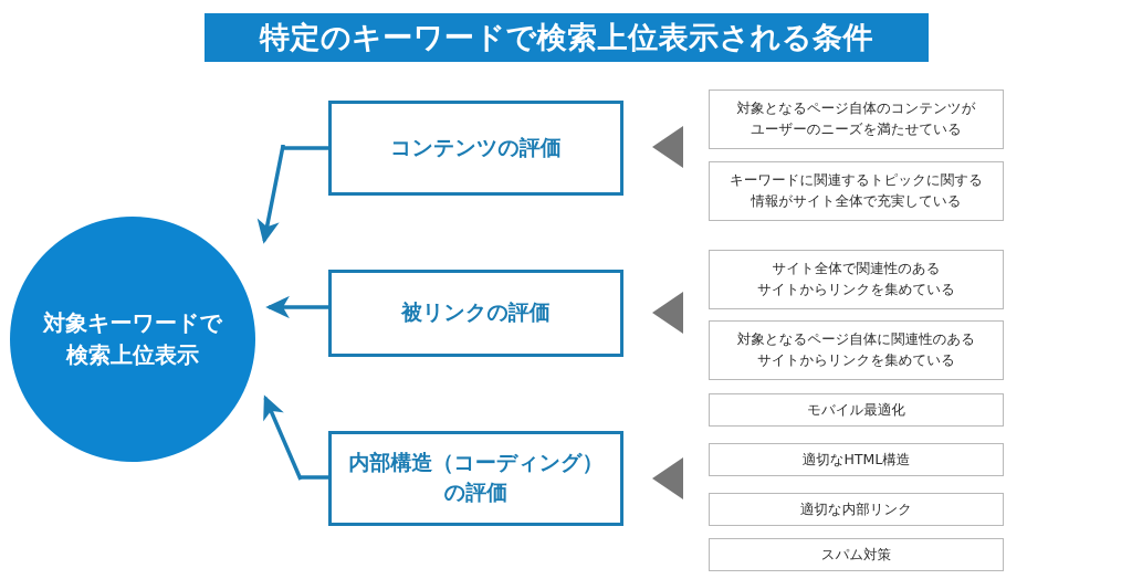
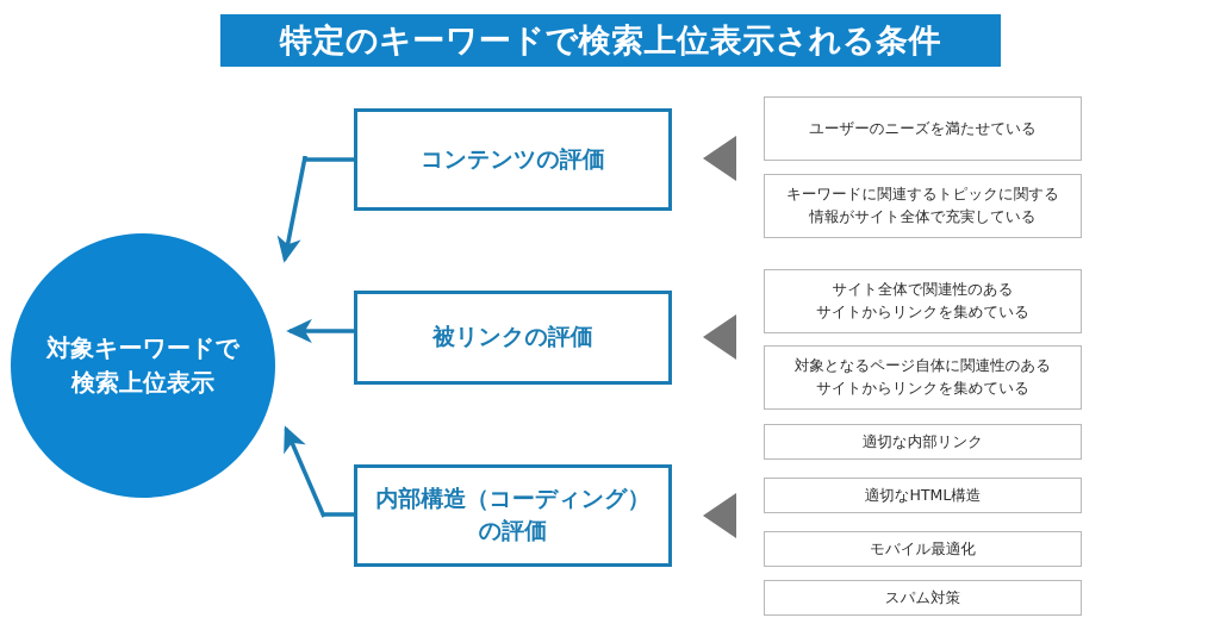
  特定のキーワードで検索上位表示される条件
  対象キーワードで
  検索上位表示
  コンテンツの評価
  被リンクの評価
  内部構造（コーディング）
  の評価
- 対象となるページ自体のコンテンツが
  ユーザーのニーズを満たせている
  キーワードに関連するトピックに関する
  情報がサイト全体で充実している
  サイト全体で関連性のある
  サイトからリンクを集めている
  対象となるページ自体に関連性のある
  サイトからリンクを集めている
- モバイル最適化
+ 適切な内部リンク
  適切なHTML構造
- 適切な内部リンク
+ モバイル最適化
  スパム対策
